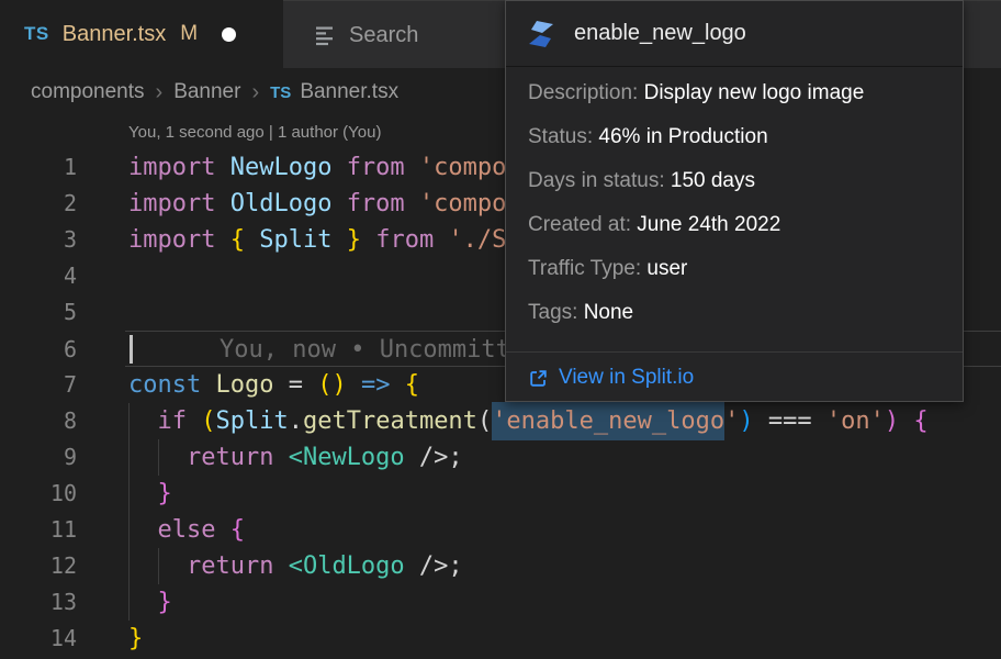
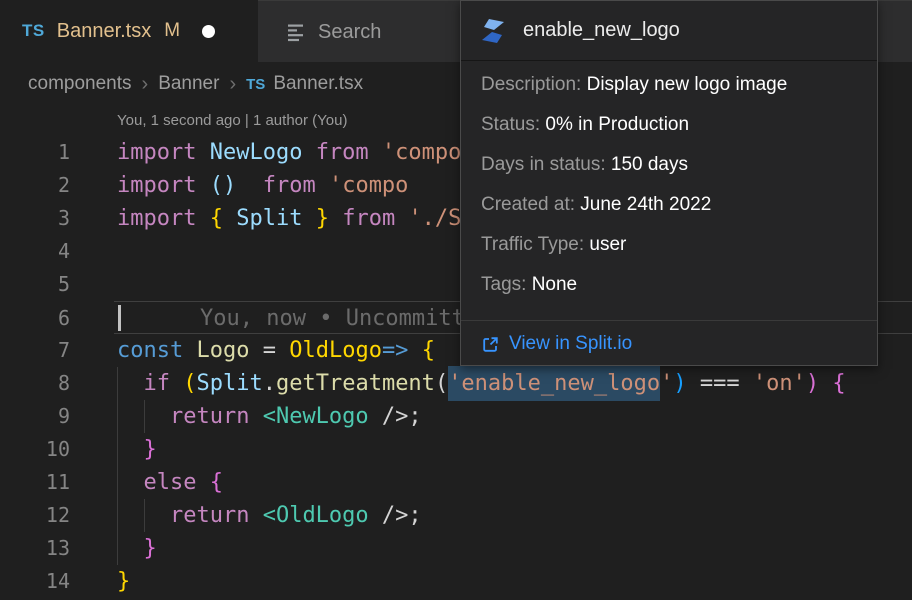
  Search
  TS
  Banner.tsx
  M
  components
  ›
  Banner
  ›
  TS
  Banner.tsx
  You, 1 second ago | 1 author (You)
  1
  import NewLogo from 'compo
  2
- import OldLogo from 'compo
+ import () from 'compo
  3
  import { Split } from './S
  4
  5
  6
  You, now • Uncommitt
  7
- const Logo = () => {
+ const Logo = OldLogo=> {
  8
  if (Split.getTreatment('enable_new_logo') === 'on') {
  9
  return <NewLogo />;
  10
  }
  11
  else {
  12
  return <OldLogo />;
  13
  }
  14
  }
  enable_new_logo
  Description: Display new logo image
- Status: 46% in Production
+ Status: 0% in Production
  Days in status: 150 days
  Created at: June 24th 2022
  Traffic Type: user
  Tags: None
  View in Split.io
